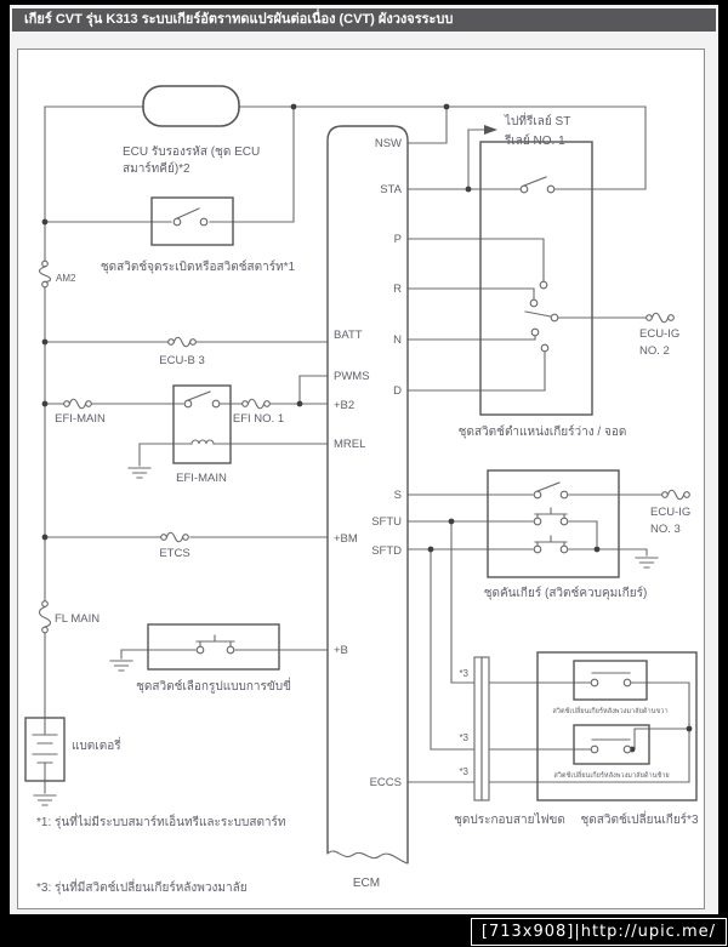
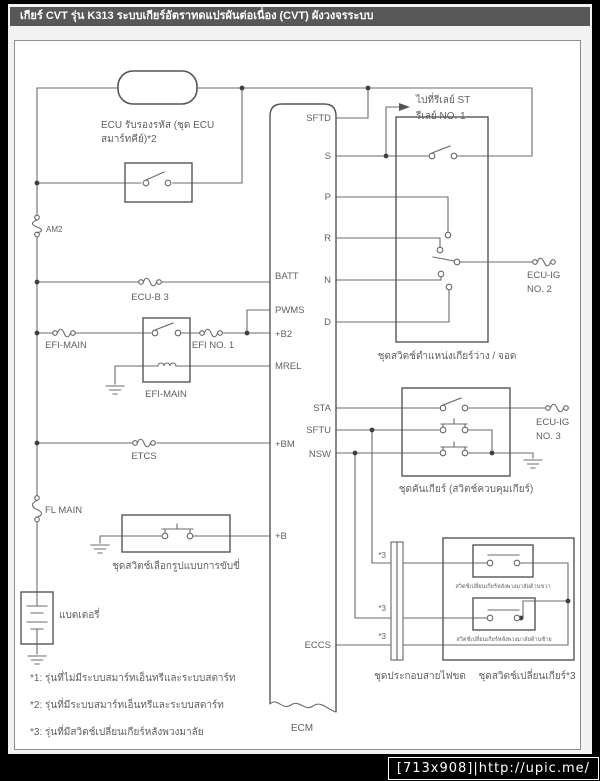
  เกียร์ CVT รุ่น K313 ระบบเกียร์อัตราทดแปรผันต่อเนื่อง (CVT) ผังวงจรระบบ
- NSW
+ SFTD
- STA
+ S
  P
  R
  N
  D
- S
+ STA
  SFTU
- SFTD
+ NSW
  ECCS
  BATT
  PWMS
  +B2
  MREL
  +BM
  +B
  ECM
  ECU รับรองรหัส (ชุด ECU
  สมาร์ทคีย์)*2
- ชุดสวิตช์จุดระเบิดหรือสวิตช์สตาร์ท*1
  AM2
  ECU-B 3
  EFI-MAIN
  EFI NO. 1
  EFI-MAIN
  ETCS
  FL MAIN
  ชุดสวิตช์เลือกรูปแบบการขับขี่
  แบตเตอรี่
  ไปที่รีเลย์ ST
  รีเลย์ NO. 1
  ECU-IG
  NO. 2
  ชุดสวิตช์ตำแหน่งเกียร์ว่าง / จอด
  ECU-IG
  NO. 3
  ชุดคันเกียร์ (สวิตช์ควบคุมเกียร์)
  *3
  *3
  *3
  ชุดประกอบสายไฟขด
  ชุดสวิตช์เปลี่ยนเกียร์*3
  *1: รุ่นที่ไม่มีระบบสมาร์ทเอ็นทรีและระบบสตาร์ท
+ *2: รุ่นที่มีระบบสมาร์ทเอ็นทรีและระบบสตาร์ท
  *3: รุ่นที่มีสวิตช์เปลี่ยนเกียร์หลังพวงมาลัย
  [713x908]|http://upic.me/
